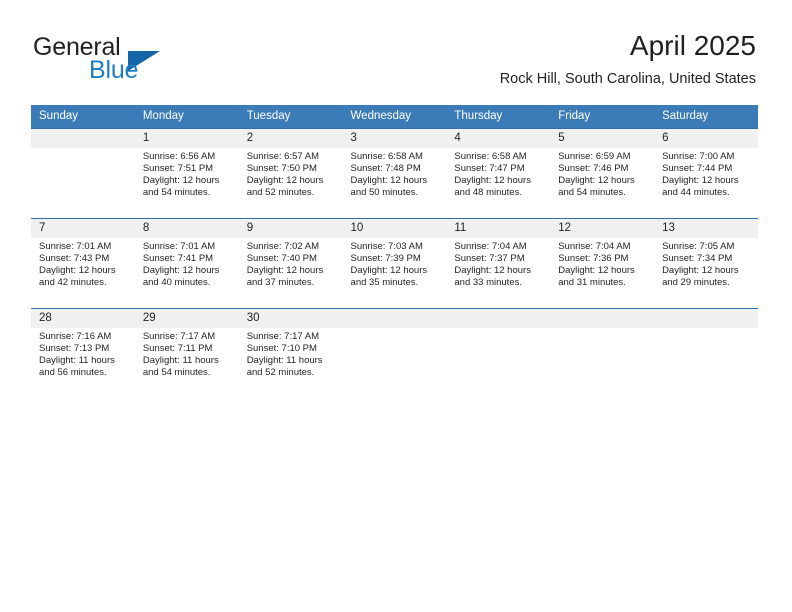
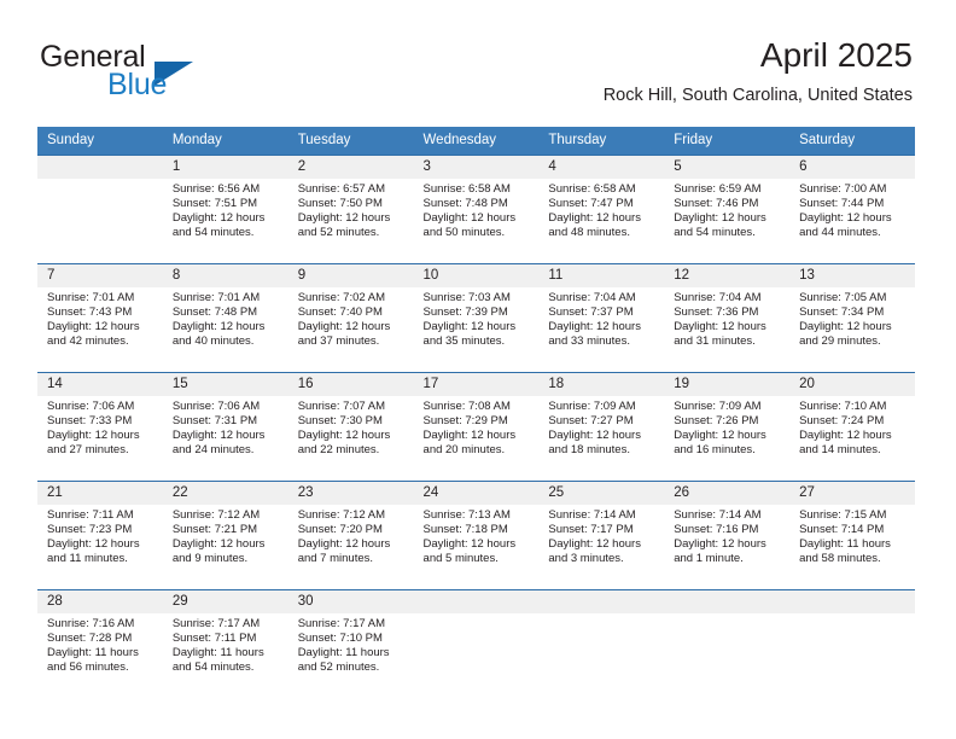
  General
  Blue
  April 2025
  Rock Hill, South Carolina, United States
  Sunday	Monday	Tuesday	Wednesday	Thursday	Friday	Saturday
  	1 Sunrise: 6:56 AM Sunset: 7:51 PM Daylight: 12 hours and 54 minutes.	2 Sunrise: 6:57 AM Sunset: 7:50 PM Daylight: 12 hours and 52 minutes.	3 Sunrise: 6:58 AM Sunset: 7:48 PM Daylight: 12 hours and 50 minutes.	4 Sunrise: 6:58 AM Sunset: 7:47 PM Daylight: 12 hours and 48 minutes.	5 Sunrise: 6:59 AM Sunset: 7:46 PM Daylight: 12 hours and 54 minutes.	6 Sunrise: 7:00 AM Sunset: 7:44 PM Daylight: 12 hours and 44 minutes.
- 7 Sunrise: 7:01 AM Sunset: 7:43 PM Daylight: 12 hours and 42 minutes.	8 Sunrise: 7:01 AM Sunset: 7:41 PM Daylight: 12 hours and 40 minutes.	9 Sunrise: 7:02 AM Sunset: 7:40 PM Daylight: 12 hours and 37 minutes.	10 Sunrise: 7:03 AM Sunset: 7:39 PM Daylight: 12 hours and 35 minutes.	11 Sunrise: 7:04 AM Sunset: 7:37 PM Daylight: 12 hours and 33 minutes.	12 Sunrise: 7:04 AM Sunset: 7:36 PM Daylight: 12 hours and 31 minutes.	13 Sunrise: 7:05 AM Sunset: 7:34 PM Daylight: 12 hours and 29 minutes.
+ 7 Sunrise: 7:01 AM Sunset: 7:43 PM Daylight: 12 hours and 42 minutes.	8 Sunrise: 7:01 AM Sunset: 7:48 PM Daylight: 12 hours and 40 minutes.	9 Sunrise: 7:02 AM Sunset: 7:40 PM Daylight: 12 hours and 37 minutes.	10 Sunrise: 7:03 AM Sunset: 7:39 PM Daylight: 12 hours and 35 minutes.	11 Sunrise: 7:04 AM Sunset: 7:37 PM Daylight: 12 hours and 33 minutes.	12 Sunrise: 7:04 AM Sunset: 7:36 PM Daylight: 12 hours and 31 minutes.	13 Sunrise: 7:05 AM Sunset: 7:34 PM Daylight: 12 hours and 29 minutes.
+ 14 Sunrise: 7:06 AM Sunset: 7:33 PM Daylight: 12 hours and 27 minutes.	15 Sunrise: 7:06 AM Sunset: 7:31 PM Daylight: 12 hours and 24 minutes.	16 Sunrise: 7:07 AM Sunset: 7:30 PM Daylight: 12 hours and 22 minutes.	17 Sunrise: 7:08 AM Sunset: 7:29 PM Daylight: 12 hours and 20 minutes.	18 Sunrise: 7:09 AM Sunset: 7:27 PM Daylight: 12 hours and 18 minutes.	19 Sunrise: 7:09 AM Sunset: 7:26 PM Daylight: 12 hours and 16 minutes.	20 Sunrise: 7:10 AM Sunset: 7:24 PM Daylight: 12 hours and 14 minutes.
+ 21 Sunrise: 7:11 AM Sunset: 7:23 PM Daylight: 12 hours and 11 minutes.	22 Sunrise: 7:12 AM Sunset: 7:21 PM Daylight: 12 hours and 9 minutes.	23 Sunrise: 7:12 AM Sunset: 7:20 PM Daylight: 12 hours and 7 minutes.	24 Sunrise: 7:13 AM Sunset: 7:18 PM Daylight: 12 hours and 5 minutes.	25 Sunrise: 7:14 AM Sunset: 7:17 PM Daylight: 12 hours and 3 minutes.	26 Sunrise: 7:14 AM Sunset: 7:16 PM Daylight: 12 hours and 1 minute.	27 Sunrise: 7:15 AM Sunset: 7:14 PM Daylight: 11 hours and 58 minutes.
- 28 Sunrise: 7:16 AM Sunset: 7:13 PM Daylight: 11 hours and 56 minutes.	29 Sunrise: 7:17 AM Sunset: 7:11 PM Daylight: 11 hours and 54 minutes.	30 Sunrise: 7:17 AM Sunset: 7:10 PM Daylight: 11 hours and 52 minutes.
+ 28 Sunrise: 7:16 AM Sunset: 7:28 PM Daylight: 11 hours and 56 minutes.	29 Sunrise: 7:17 AM Sunset: 7:11 PM Daylight: 11 hours and 54 minutes.	30 Sunrise: 7:17 AM Sunset: 7:10 PM Daylight: 11 hours and 52 minutes.
